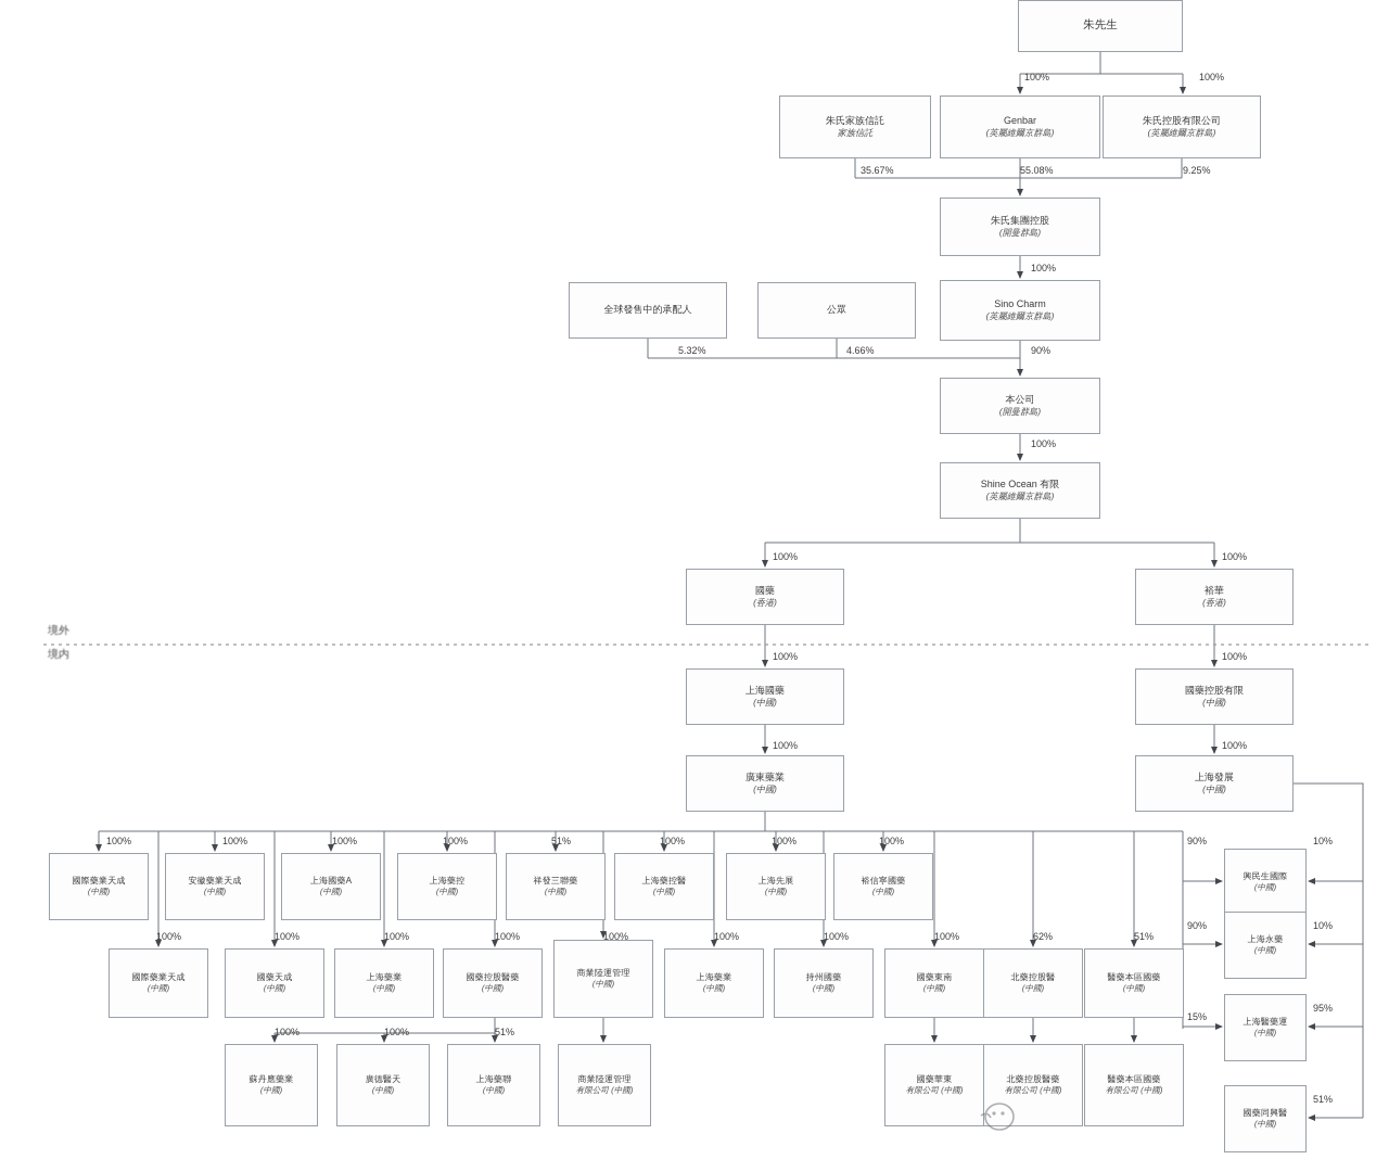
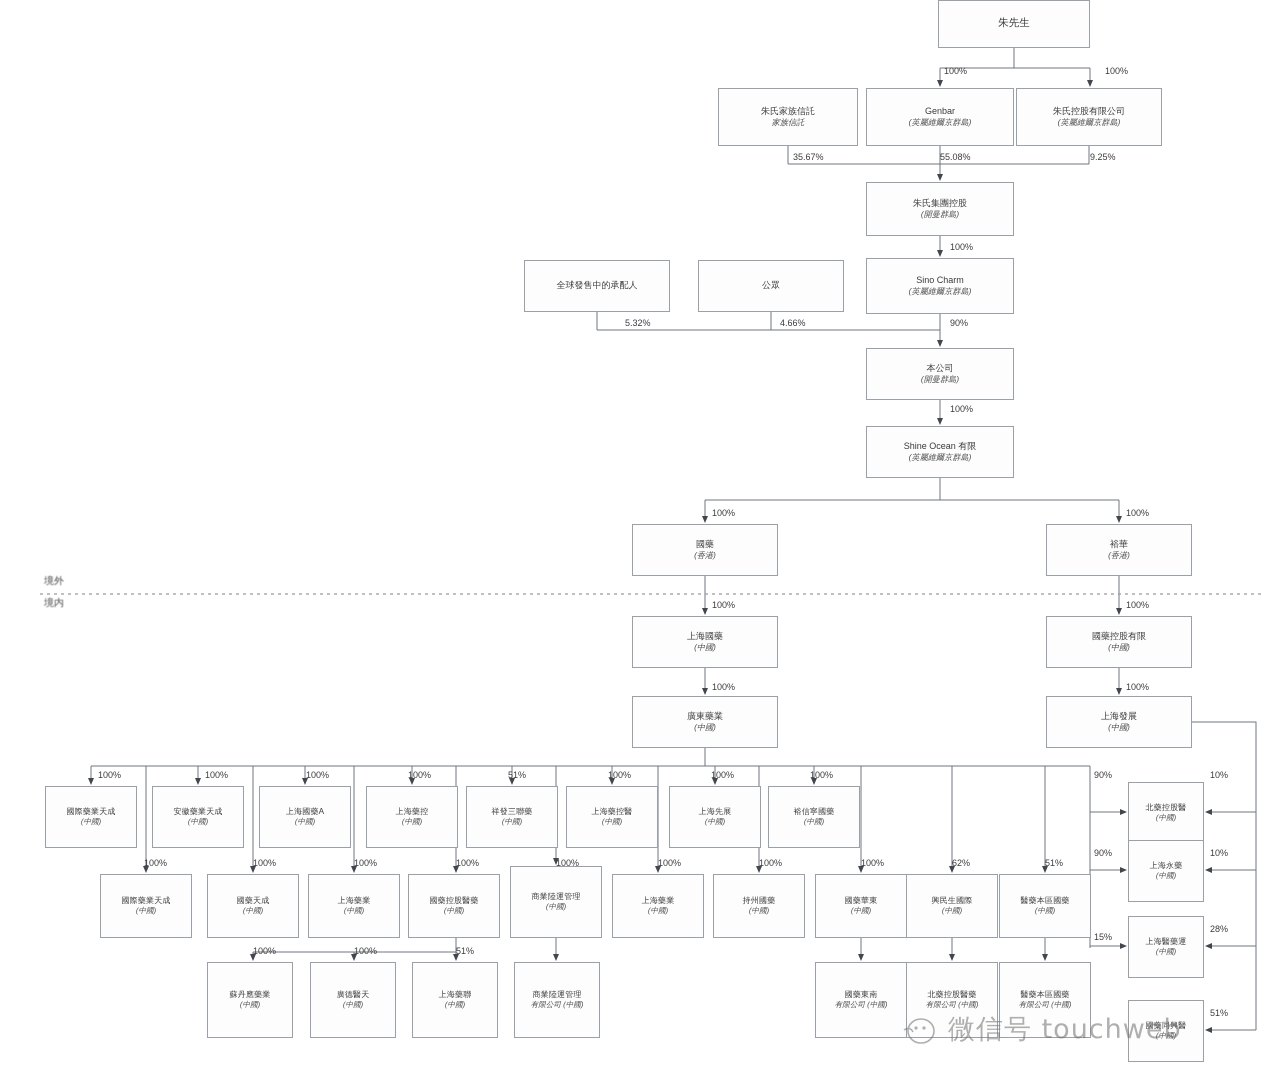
  境外
  境内
  朱先生
  朱氏家族信託
  家族信託
  Genbar
  (英屬維爾京群島)
  朱氏控股有限公司
  (英屬維爾京群島)
  朱氏集團控股
  (開曼群島)
  全球發售中的承配人
  公眾
  Sino Charm
  (英屬維爾京群島)
  本公司
  (開曼群島)
  Shine Ocean 有限
  (英屬維爾京群島)
  國藥
  (香港)
  裕華
  (香港)
  上海國藥
  (中國)
  國藥控股有限
  (中國)
  廣東藥業
  (中國)
  上海發展
  (中國)
  國際藥業天成
  (中國)
  安徽藥業天成
  (中國)
  上海國藥A
  (中國)
  上海藥控
  (中國)
  祥發三聯藥
  (中國)
  上海藥控醫
  (中國)
  上海先展
  (中國)
  裕信寧國藥
  (中國)
  國際藥業天成
  (中國)
  國藥天成
  (中國)
  上海藥業
  (中國)
  國藥控股醫藥
  (中國)
  商業陸運管理
  (中國)
  上海藥業
  (中國)
  持州國藥
  (中國)
- 國藥東南
+ 國藥華東
  (中國)
- 北藥控股醫
+ 興民生國際
  (中國)
  醫藥本區國藥
  (中國)
  蘇丹應藥業
  (中國)
  廣德醫天
  (中國)
  上海藥聯
  (中國)
  商業陸運管理
  有限公司 (中國)
- 國藥華東
+ 國藥東南
  有限公司 (中國)
  北藥控股醫藥
  有限公司 (中國)
  醫藥本區國藥
  有限公司 (中國)
- 興民生國際
+ 北藥控股醫
  (中國)
  上海永藥
  (中國)
  上海醫藥運
  (中國)
  國藥同興醫
  (中國)
  100%
  100%
  35.67%
  55.08%
  9.25%
  100%
  5.32%
  4.66%
  90%
  100%
  100%
  100%
  100%
  100%
  100%
  100%
  100%
  100%
  100%
  100%
  51%
  100%
  100%
  100%
  90%
  10%
  100%
  100%
  100%
  100%
  100%
  100%
  100%
  100%
  62%
  51%
  90%
  10%
  100%
  100%
  51%
- 95%
+ 28%
  15%
  51%
+ 微信号 touchweb
